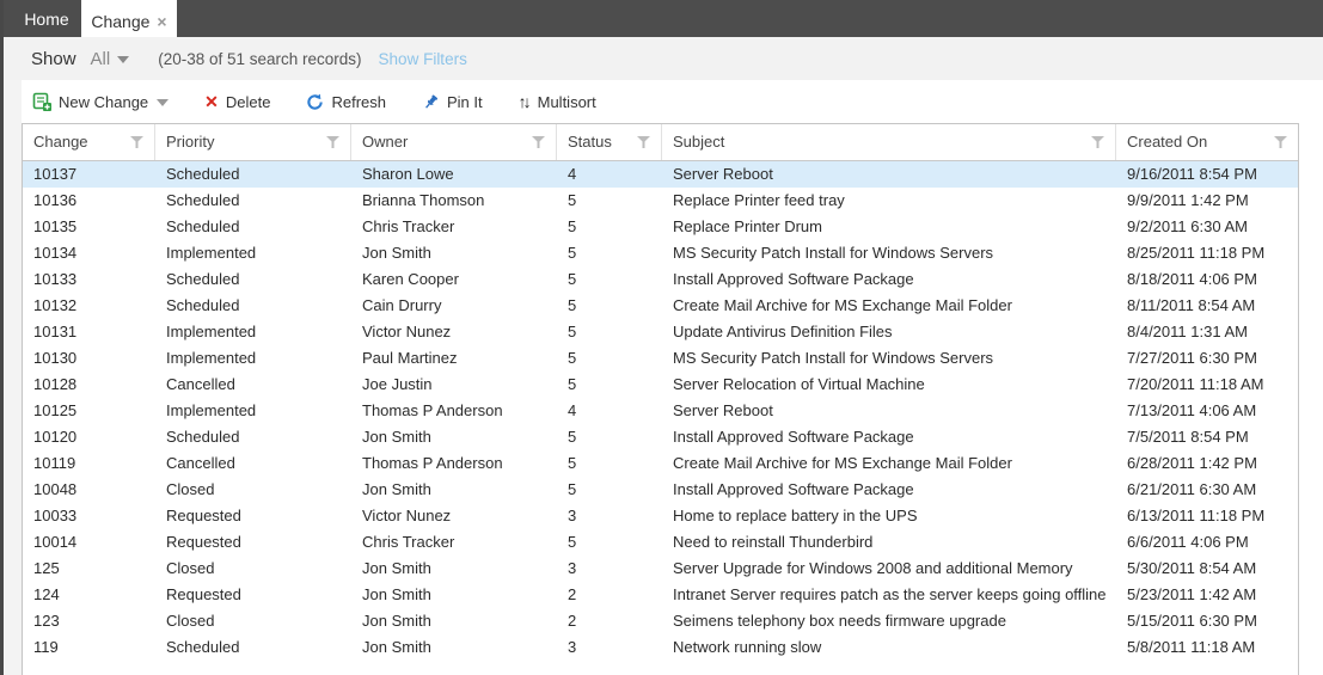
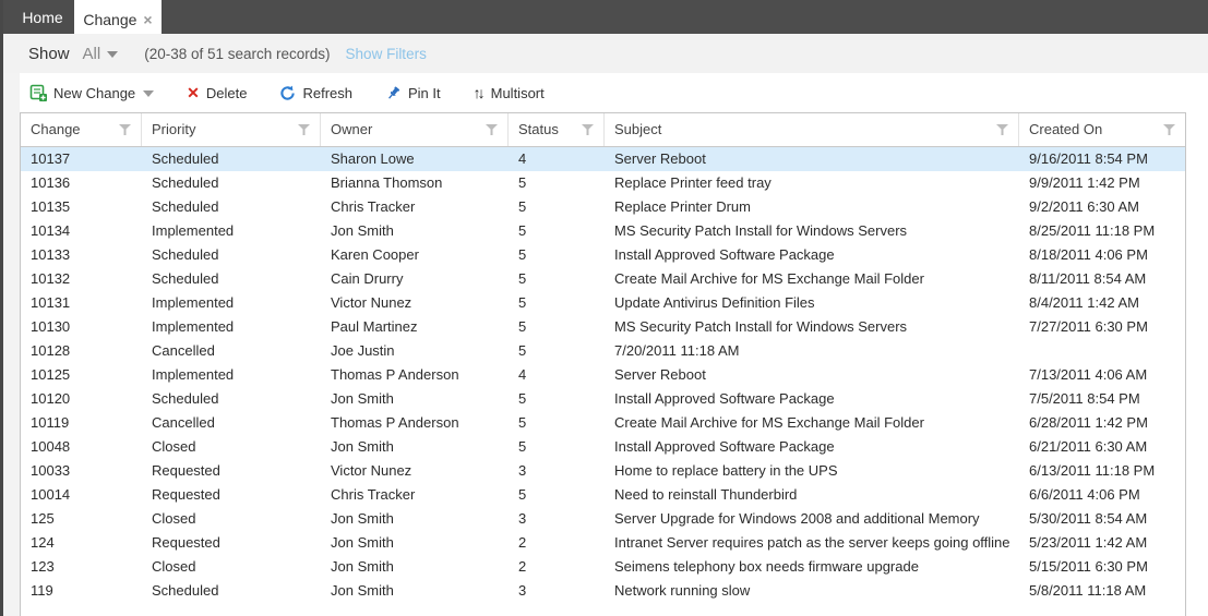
  Home
  Change
  ×
  Show
  All
  (20-38 of 51 search records)
  Show Filters
  New Change
  ✕
  Delete
  Refresh
  Pin It
  ↑↓
  Multisort
  Change
  Priority
  Owner
  Status
  Subject
  Created On
  10137
  Scheduled
  Sharon Lowe
  4
  Server Reboot
  9/16/2011 8:54 PM
  10136
  Scheduled
  Brianna Thomson
  5
  Replace Printer feed tray
  9/9/2011 1:42 PM
  10135
  Scheduled
  Chris Tracker
  5
  Replace Printer Drum
  9/2/2011 6:30 AM
  10134
  Implemented
  Jon Smith
  5
  MS Security Patch Install for Windows Servers
  8/25/2011 11:18 PM
  10133
  Scheduled
  Karen Cooper
  5
  Install Approved Software Package
  8/18/2011 4:06 PM
  10132
  Scheduled
  Cain Drurry
  5
  Create Mail Archive for MS Exchange Mail Folder
  8/11/2011 8:54 AM
  10131
  Implemented
  Victor Nunez
  5
  Update Antivirus Definition Files
- 8/4/2011 1:31 AM
+ 8/4/2011 1:42 AM
  10130
  Implemented
  Paul Martinez
  5
  MS Security Patch Install for Windows Servers
  7/27/2011 6:30 PM
  10128
  Cancelled
  Joe Justin
  5
- Server Relocation of Virtual Machine
  7/20/2011 11:18 AM
  10125
  Implemented
  Thomas P Anderson
  4
  Server Reboot
  7/13/2011 4:06 AM
  10120
  Scheduled
  Jon Smith
  5
  Install Approved Software Package
  7/5/2011 8:54 PM
  10119
  Cancelled
  Thomas P Anderson
  5
  Create Mail Archive for MS Exchange Mail Folder
  6/28/2011 1:42 PM
  10048
  Closed
  Jon Smith
  5
  Install Approved Software Package
  6/21/2011 6:30 AM
  10033
  Requested
  Victor Nunez
  3
  Home to replace battery in the UPS
  6/13/2011 11:18 PM
  10014
  Requested
  Chris Tracker
  5
  Need to reinstall Thunderbird
  6/6/2011 4:06 PM
  125
  Closed
  Jon Smith
  3
  Server Upgrade for Windows 2008 and additional Memory
  5/30/2011 8:54 AM
  124
  Requested
  Jon Smith
  2
  Intranet Server requires patch as the server keeps going offline
  5/23/2011 1:42 AM
  123
  Closed
  Jon Smith
  2
  Seimens telephony box needs firmware upgrade
  5/15/2011 6:30 PM
  119
  Scheduled
  Jon Smith
  3
  Network running slow
  5/8/2011 11:18 AM
